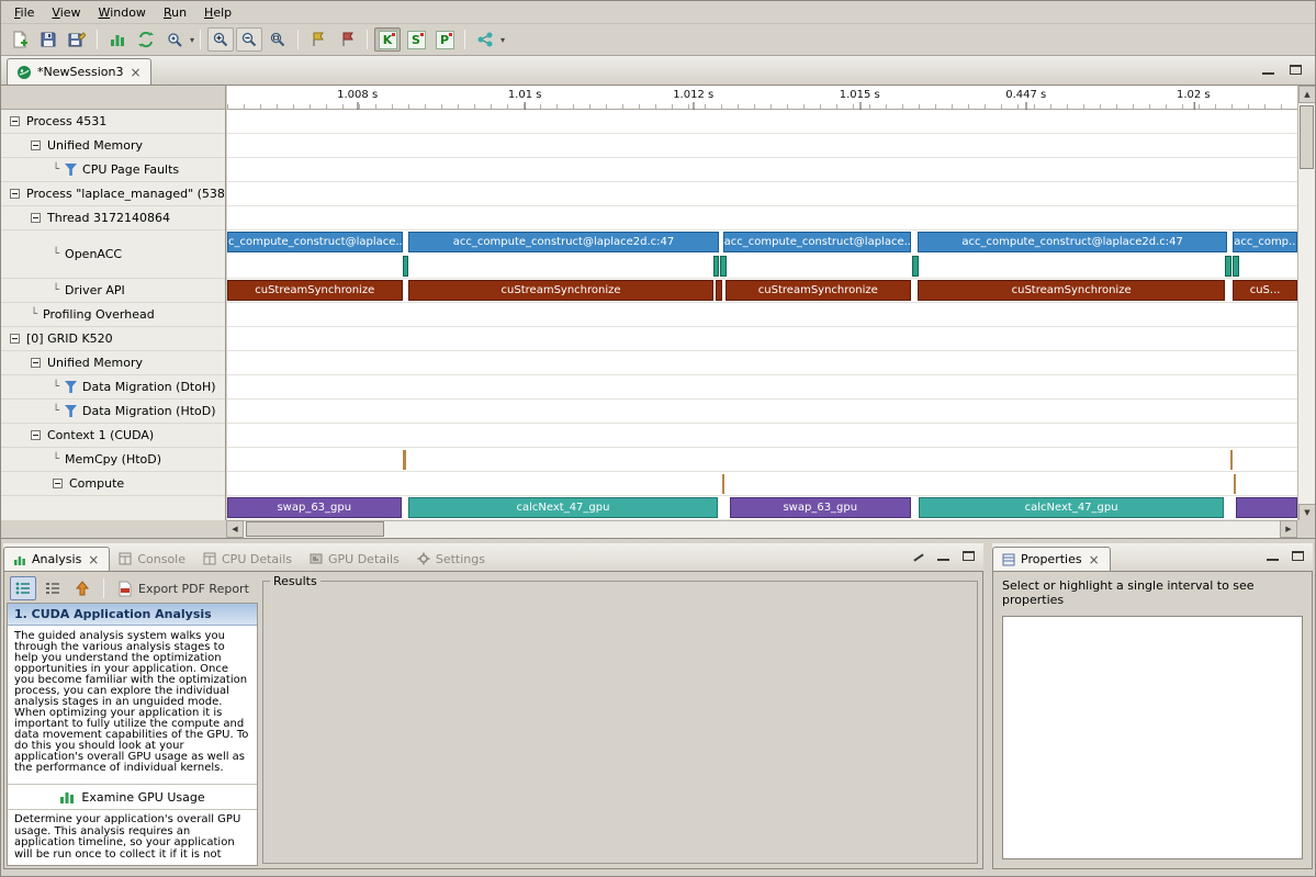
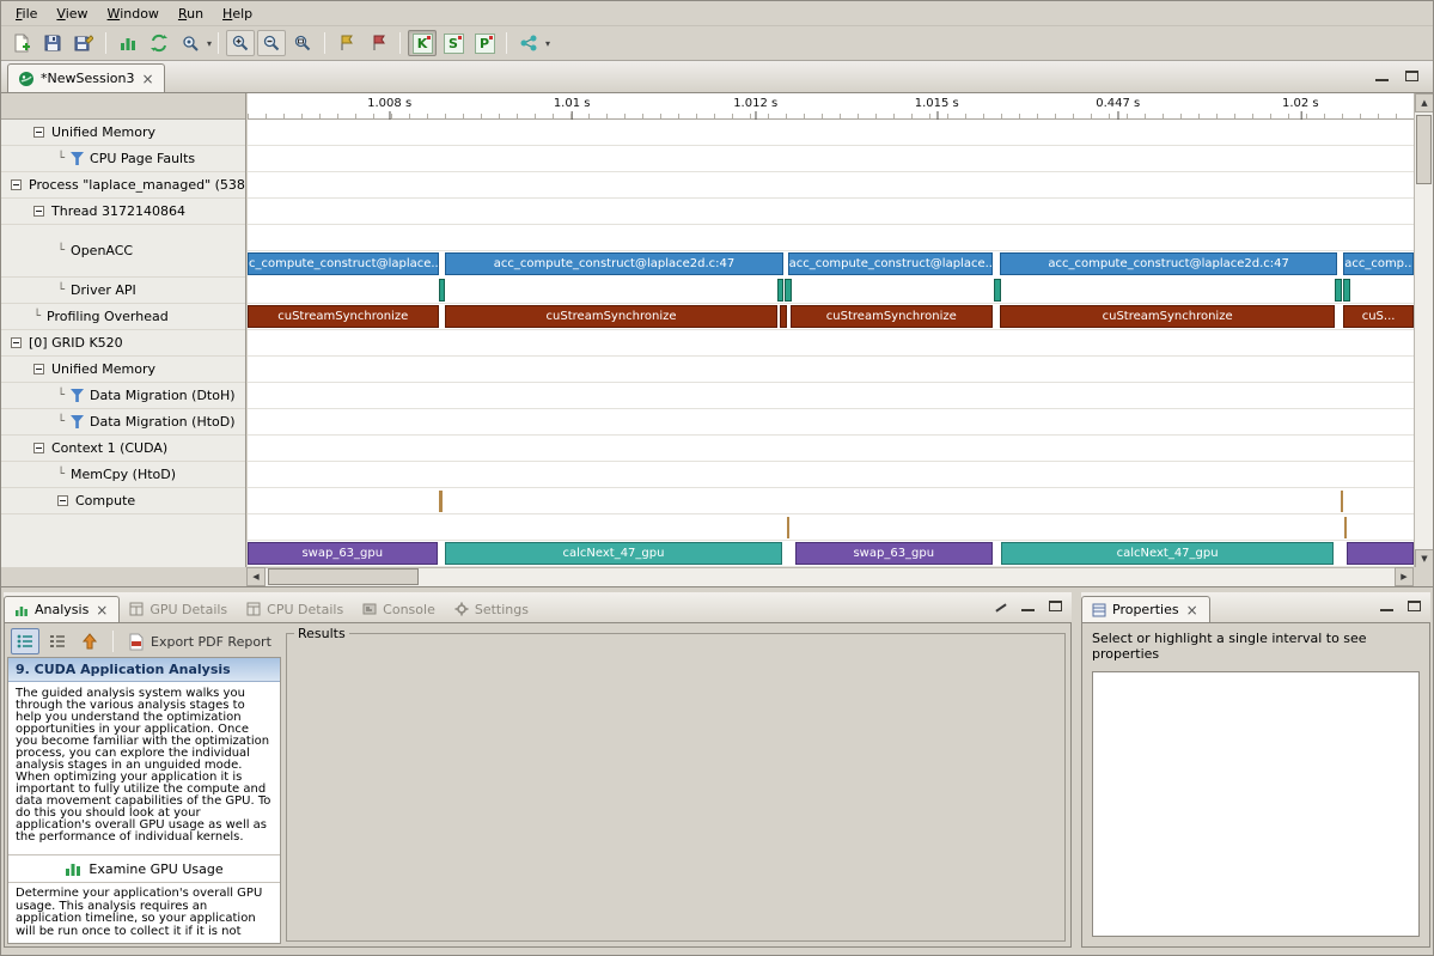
  File
  View
  Window
  Run
  Help
  ▾
  K
  S
  P
  ▾
  *NewSession3
- Process 4531
  Unified Memory
  CPU Page Faults
  Process "laplace_managed" (538
  Thread 3172140864
  OpenACC
  Driver API
  Profiling Overhead
  [0] GRID K520
  Unified Memory
  Data Migration (DtoH)
  Data Migration (HtoD)
  Context 1 (CUDA)
  MemCpy (HtoD)
  Compute
  1.008 s
  1.01 s
  1.012 s
  1.015 s
  0.447 s
  1.02 s
  c_compute_construct@laplace..
  acc_compute_construct@laplace2d.c:47
  acc_compute_construct@laplace..
  acc_compute_construct@laplace2d.c:47
  acc_comp..
  cuStreamSynchronize
  cuStreamSynchronize
  cuStreamSynchronize
  cuStreamSynchronize
  cuS...
  swap_63_gpu
  calcNext_47_gpu
  swap_63_gpu
  calcNext_47_gpu
  ▲
  ▼
  ◀
  ▶
  Analysis
- Console
+ GPU Details
  CPU Details
- GPU Details
+ Console
  Settings
  Export PDF Report
- 1. CUDA Application Analysis
+ 9. CUDA Application Analysis
  The guided analysis system walks you through the various analysis stages to help you understand the optimization opportunities in your application. Once you become familiar with the optimization process, you can explore the individual analysis stages in an unguided mode. When optimizing your application it is important to fully utilize the compute and data movement capabilities of the GPU. To do this you should look at your application's overall GPU usage as well as the performance of individual kernels.
  Examine GPU Usage
  Determine your application's overall GPU usage. This analysis requires an application timeline, so your application will be run once to collect it if it is not
  Results
  Properties
  Select or highlight a single interval to see properties
